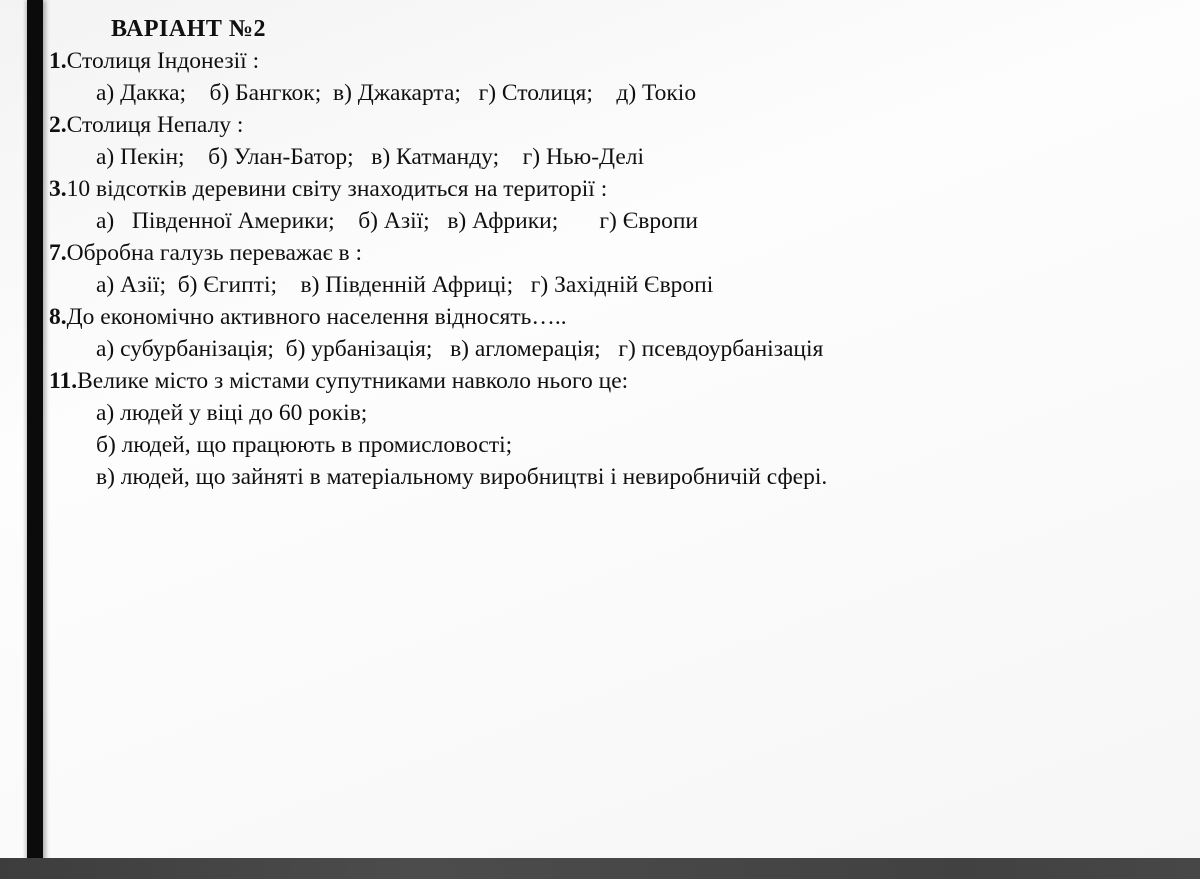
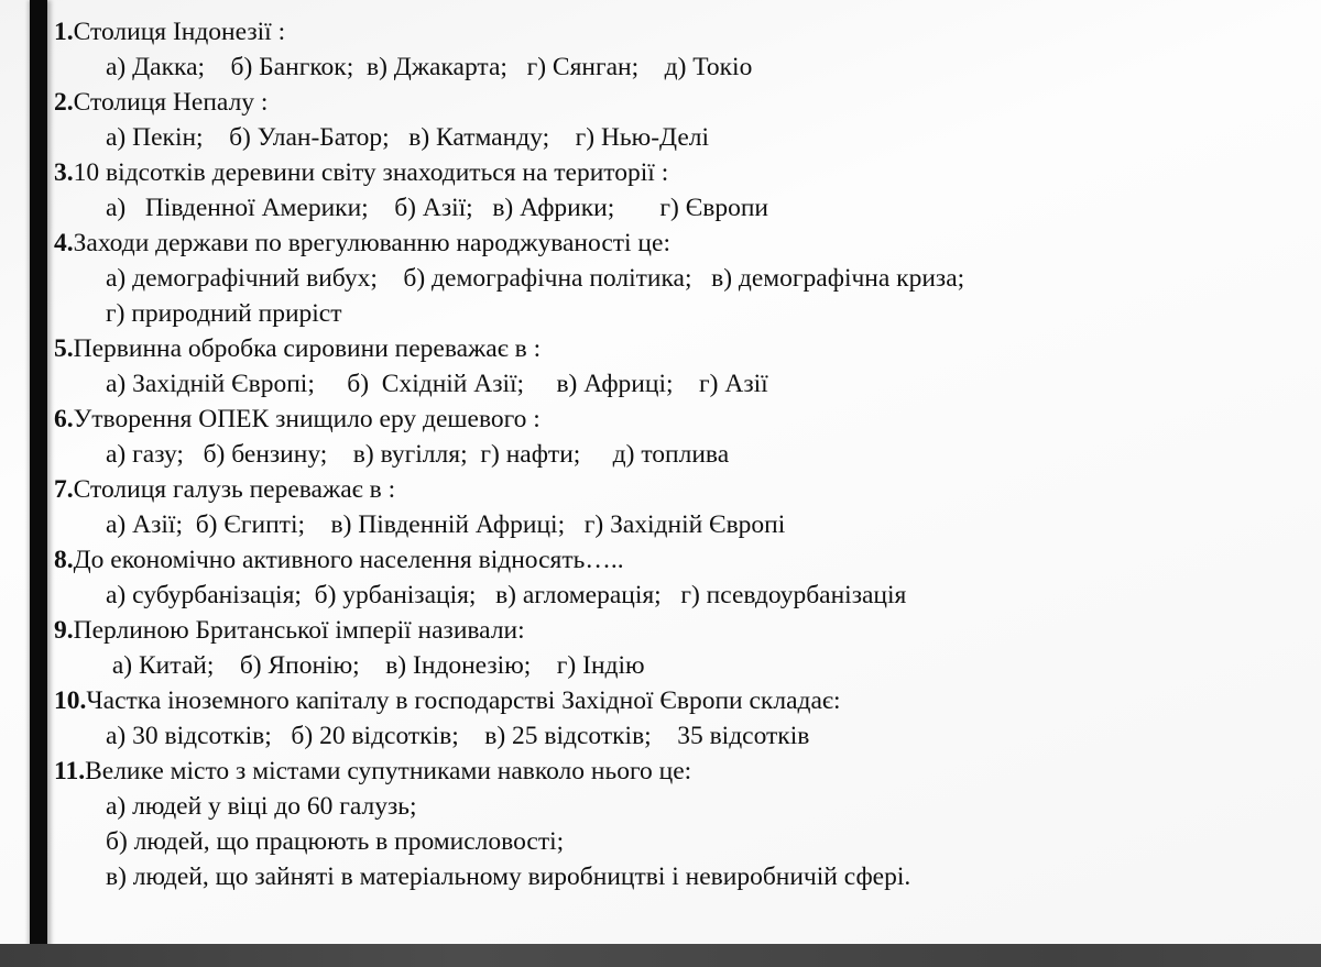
- ВАРІАНТ №2
  1.Столиця Індонезії :
- а) Дакка; б) Бангкок; в) Джакарта; г) Столиця; д) Токіо
+ а) Дакка; б) Бангкок; в) Джакарта; г) Сянган; д) Токіо
  2.Столиця Непалу :
  а) Пекін; б) Улан-Батор; в) Катманду; г) Нью-Делі
  3.10 відсотків деревини світу знаходиться на території :
  а) Південної Америки; б) Азії; в) Африки; г) Європи
+ 4.Заходи держави по врегулюванню народжуваності це:
+ а) демографічний вибух; б) демографічна політика; в) демографічна криза;
+ г) природний приріст
+ 5.Первинна обробка сировини переважає в :
+ а) Західній Європі; б) Східній Азії; в) Африці; г) Азії
+ 6.Утворення ОПЕК знищило еру дешевого :
+ а) газу; б) бензину; в) вугілля; г) нафти; д) топлива
- 7.Обробна галузь переважає в :
+ 7.Столиця галузь переважає в :
  а) Азії; б) Єгипті; в) Південній Африці; г) Західній Європі
  8.До економічно активного населення відносять…..
  а) субурбанізація; б) урбанізація; в) агломерація; г) псевдоурбанізація
+ 9.Перлиною Британської імперії називали:
+ а) Китай; б) Японію; в) Індонезію; г) Індію
+ 10.Частка іноземного капіталу в господарстві Західної Європи складає:
+ а) 30 відсотків; б) 20 відсотків; в) 25 відсотків; 35 відсотків
  11.Велике місто з містами супутниками навколо нього це:
- а) людей у віці до 60 років;
+ а) людей у віці до 60 галузь;
  б) людей, що працюють в промисловості;
  в) людей, що зайняті в матеріальному виробництві і невиробничій сфері.
